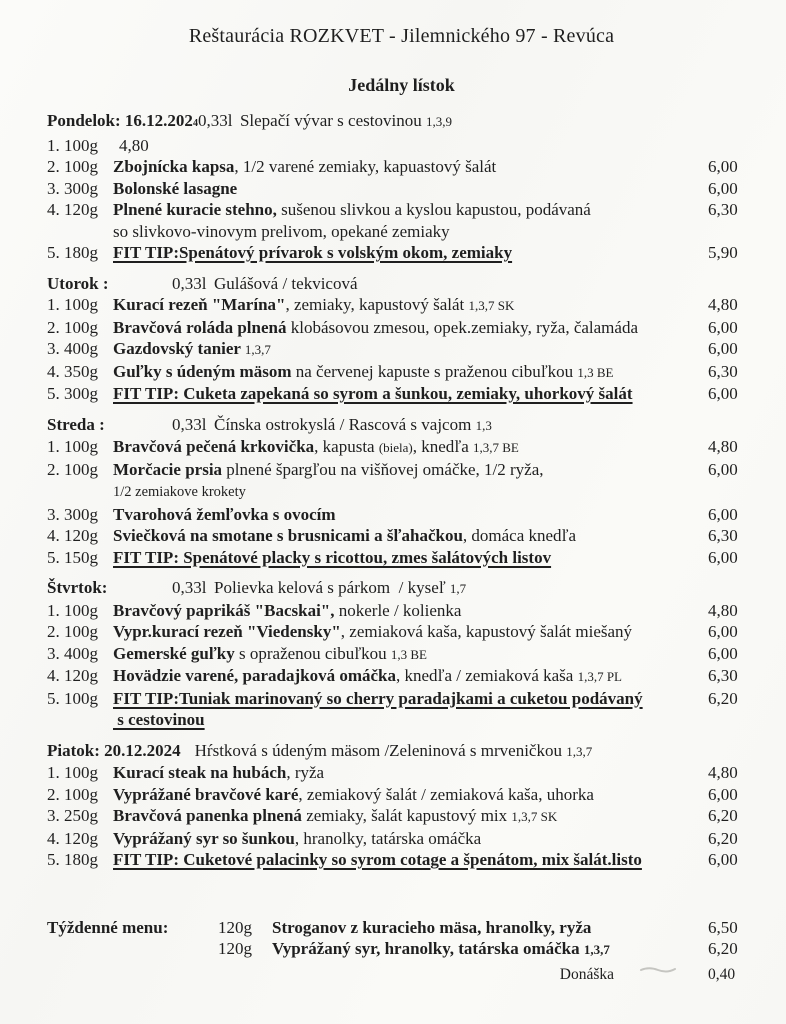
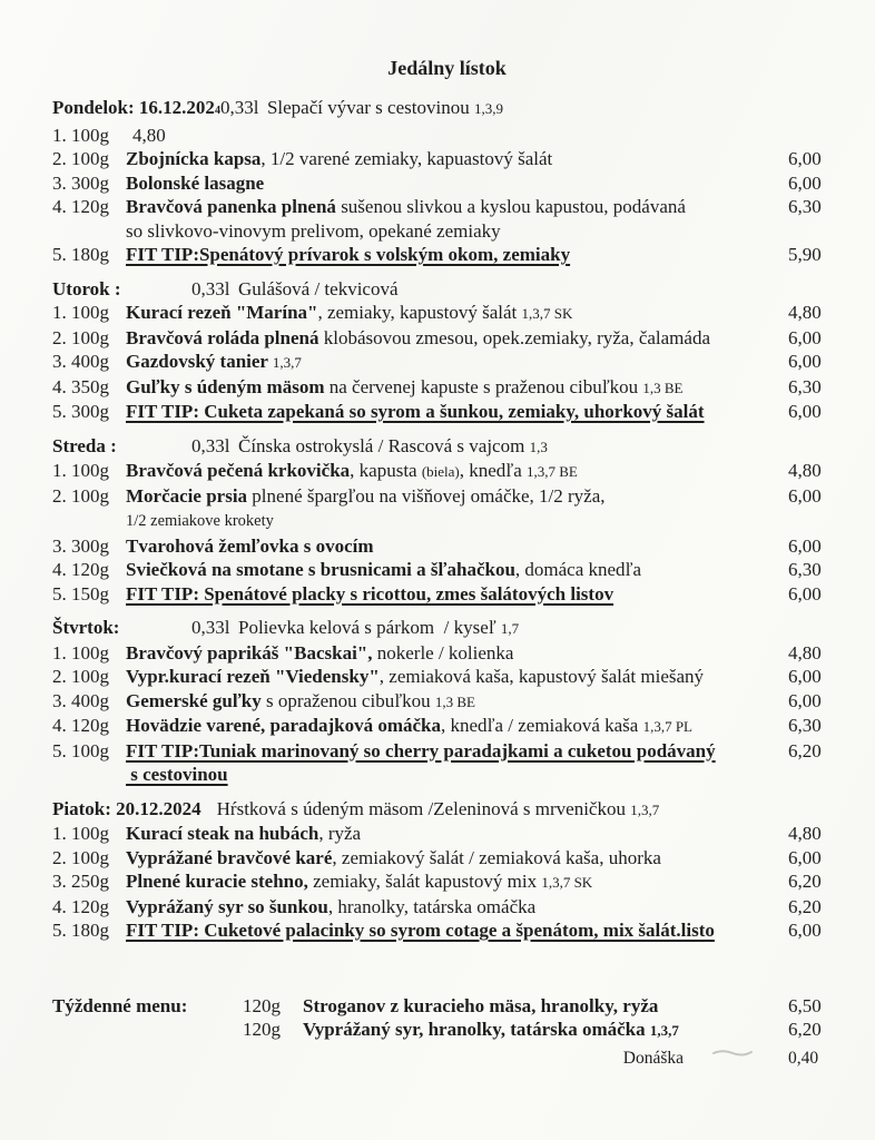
- Reštaurácia ROZKVET - Jilemnického 97 - Revúca
  Jedálny lístok
  Pondelok: 16.12.2024
  0,33l
  Slepačí vývar s cestovinou 1,3,9
  1. 100g
  4,80
  2. 100g
  Zbojnícka kapsa, 1/2 varené zemiaky, kapuastový šalát
  6,00
  3. 300g
  Bolonské lasagne
  6,00
  4. 120g
- Plnené kuracie stehno, sušenou slivkou a kyslou kapustou, podávaná
+ Bravčová panenka plnená sušenou slivkou a kyslou kapustou, podávaná
  so slivkovo-vinovym prelivom, opekané zemiaky
  6,30
  5. 180g
  FIT TIP:Spenátový prívarok s volským okom, zemiaky
  5,90
  Utorok :
  0,33l
  Gulášová / tekvicová
  1. 100g
  Kurací rezeň "Marína", zemiaky, kapustový šalát 1,3,7 SK
  4,80
  2. 100g
  Bravčová roláda plnená klobásovou zmesou, opek.zemiaky, ryža, čalamáda
  6,00
  3. 400g
  Gazdovský tanier 1,3,7
  6,00
  4. 350g
  Guľky s údeným mäsom na červenej kapuste s praženou cibuľkou 1,3 BE
  6,30
  5. 300g
  FIT TIP: Cuketa zapekaná so syrom a šunkou, zemiaky, uhorkový šalát
  6,00
  Streda :
  0,33l
  Čínska ostrokyslá / Rascová s vajcom 1,3
  1. 100g
  Bravčová pečená krkovička, kapusta (biela), knedľa 1,3,7 BE
  4,80
  2. 100g
  Morčacie prsia plnené špargľou na višňovej omáčke, 1/2 ryža,
  1/2 zemiakove krokety
  6,00
  3. 300g
  Tvarohová žemľovka s ovocím
  6,00
  4. 120g
  Sviečková na smotane s brusnicami a šľahačkou, domáca knedľa
  6,30
  5. 150g
  FIT TIP: Spenátové placky s ricottou, zmes šalátových listov
  6,00
  Štvrtok:
  0,33l
  Polievka kelová s párkom / kyseľ 1,7
  1. 100g
  Bravčový paprikáš "Bacskai", nokerle / kolienka
  4,80
  2. 100g
  Vypr.kurací rezeň "Viedensky", zemiaková kaša, kapustový šalát miešaný
  6,00
  3. 400g
  Gemerské guľky s opraženou cibuľkou 1,3 BE
  6,00
  4. 120g
  Hovädzie varené, paradajková omáčka, knedľa / zemiaková kaša 1,3,7 PL
  6,30
  5. 100g
  FIT TIP:Tuniak marinovaný so cherry paradajkami a cuketou podávaný
  s cestovinou
  6,20
  Piatok: 20.12.2024
  Hŕstková s údeným mäsom /Zeleninová s mrveničkou 1,3,7
  1. 100g
  Kurací steak na hubách, ryža
  4,80
  2. 100g
  Vyprážané bravčové karé, zemiakový šalát / zemiaková kaša, uhorka
  6,00
  3. 250g
- Bravčová panenka plnená zemiaky, šalát kapustový mix 1,3,7 SK
+ Plnené kuracie stehno, zemiaky, šalát kapustový mix 1,3,7 SK
  6,20
  4. 120g
  Vyprážaný syr so šunkou, hranolky, tatárska omáčka
  6,20
  5. 180g
  FIT TIP: Cuketové palacinky so syrom cotage a špenátom, mix šalát.listo
  6,00
  Týždenné menu:
  120g
  Stroganov z kuracieho mäsa, hranolky, ryža
  6,50
  120g
  Vyprážaný syr, hranolky, tatárska omáčka 1,3,7
  6,20
  Donáška
  0,40
